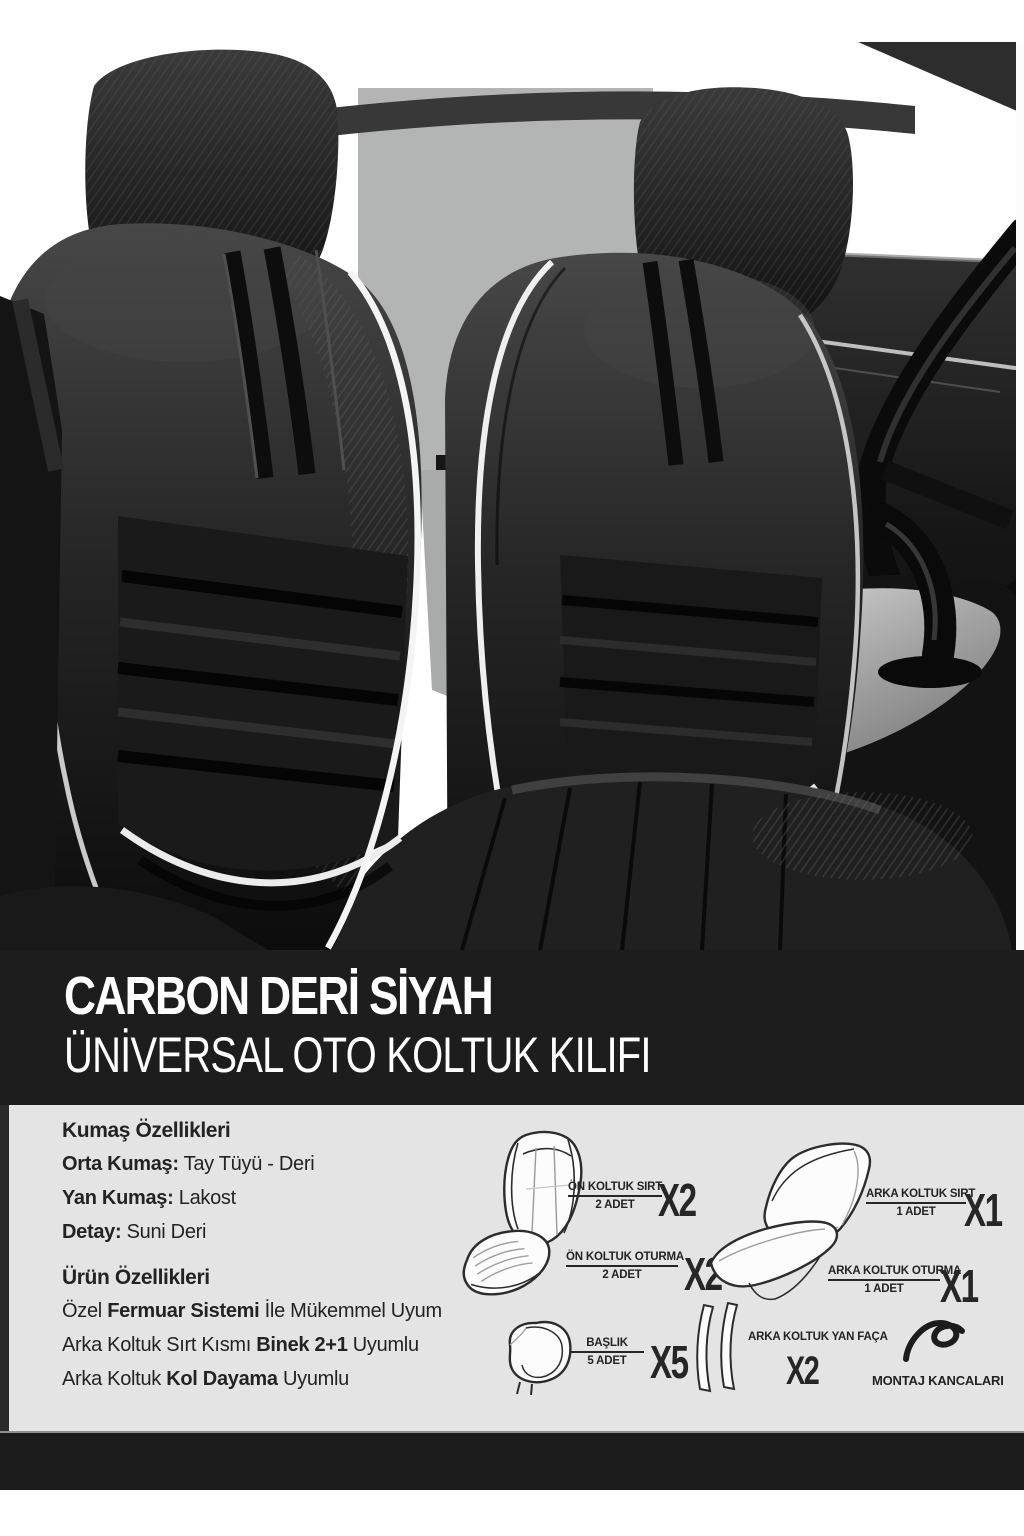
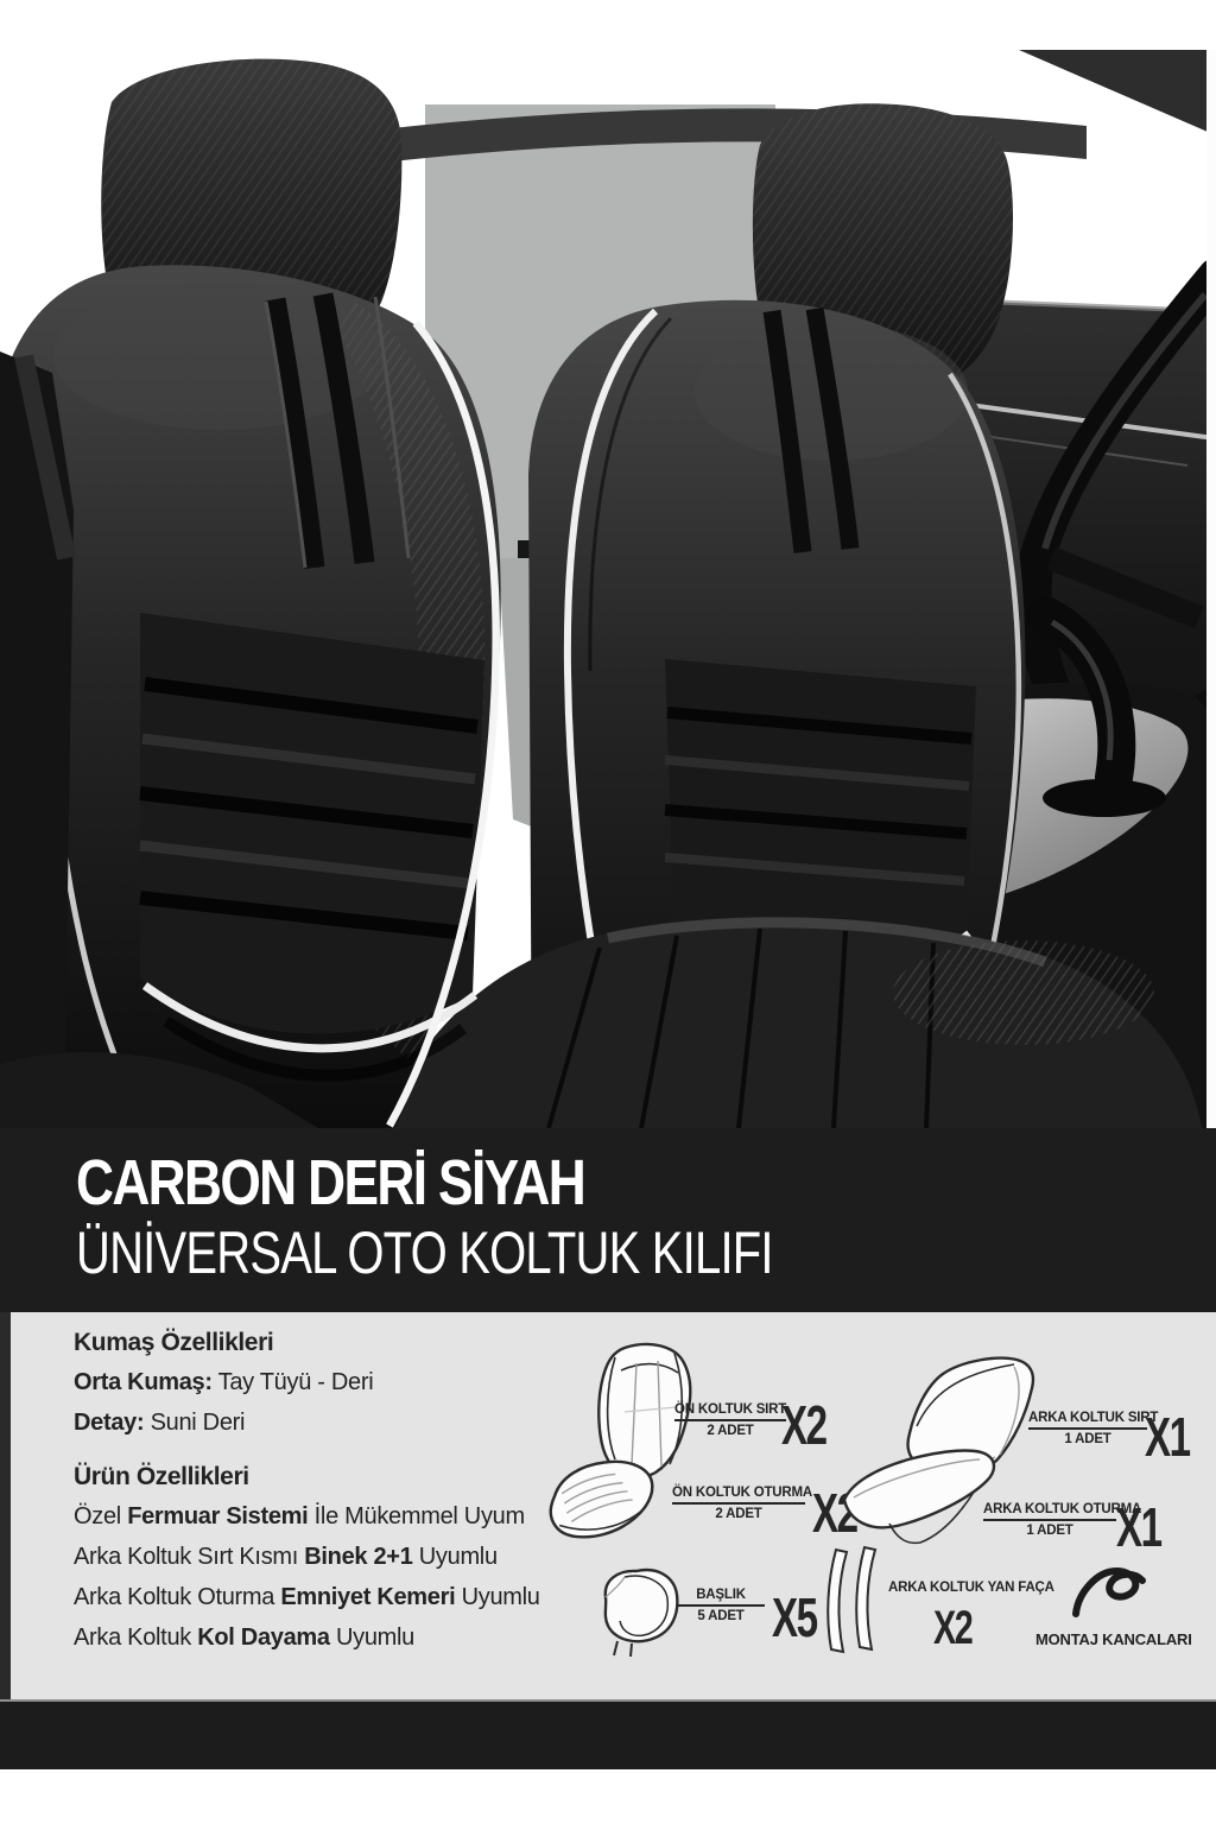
  CARBON DERİ SİYAH
  ÜNİVERSAL OTO KOLTUK KILIFI
  Kumaş Özellikleri
  Orta Kumaş: Tay Tüyü - Deri
- Yan Kumaş: Lakost
  Detay: Suni Deri
  Ürün Özellikleri
  Özel Fermuar Sistemi İle Mükemmel Uyum
  Arka Koltuk Sırt Kısmı Binek 2+1 Uyumlu
+ Arka Koltuk Oturma Emniyet Kemeri Uyumlu
  Arka Koltuk Kol Dayama Uyumlu
  ÖN KOLTUK SIRT
  2 ADET
  X2
  ÖN KOLTUK OTURMA
  2 ADET
  X2
  ARKA KOLTUK SIR
  1 ADET
  X1
  ARKA KOLTUK OTUR
  1 ADET
  X1
  BAŞLIK
  5 ADET
  X5
  ARKA KOLTUK YAN FAÇA
  X2
  MONTAJ KANCALARI
